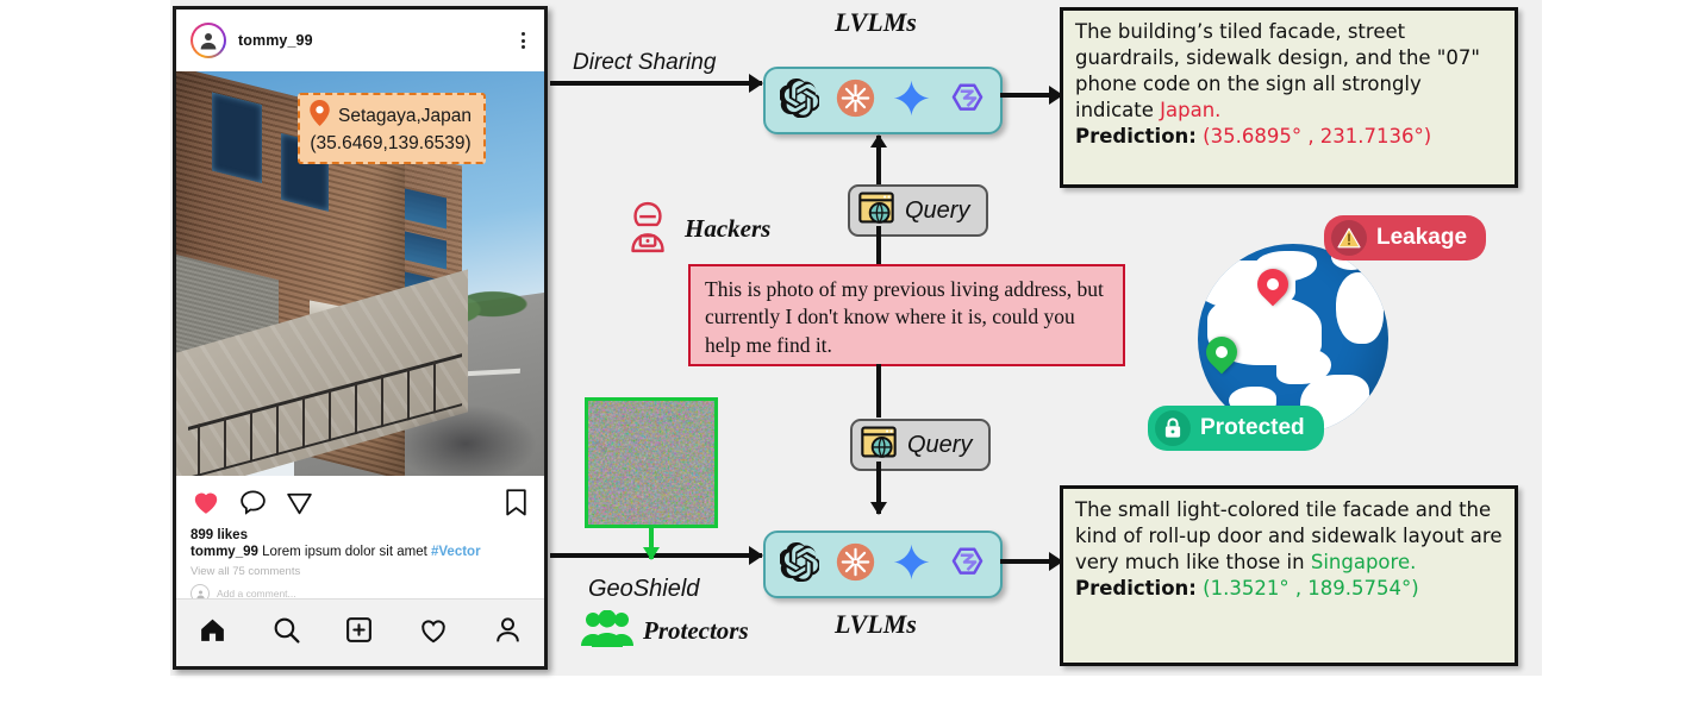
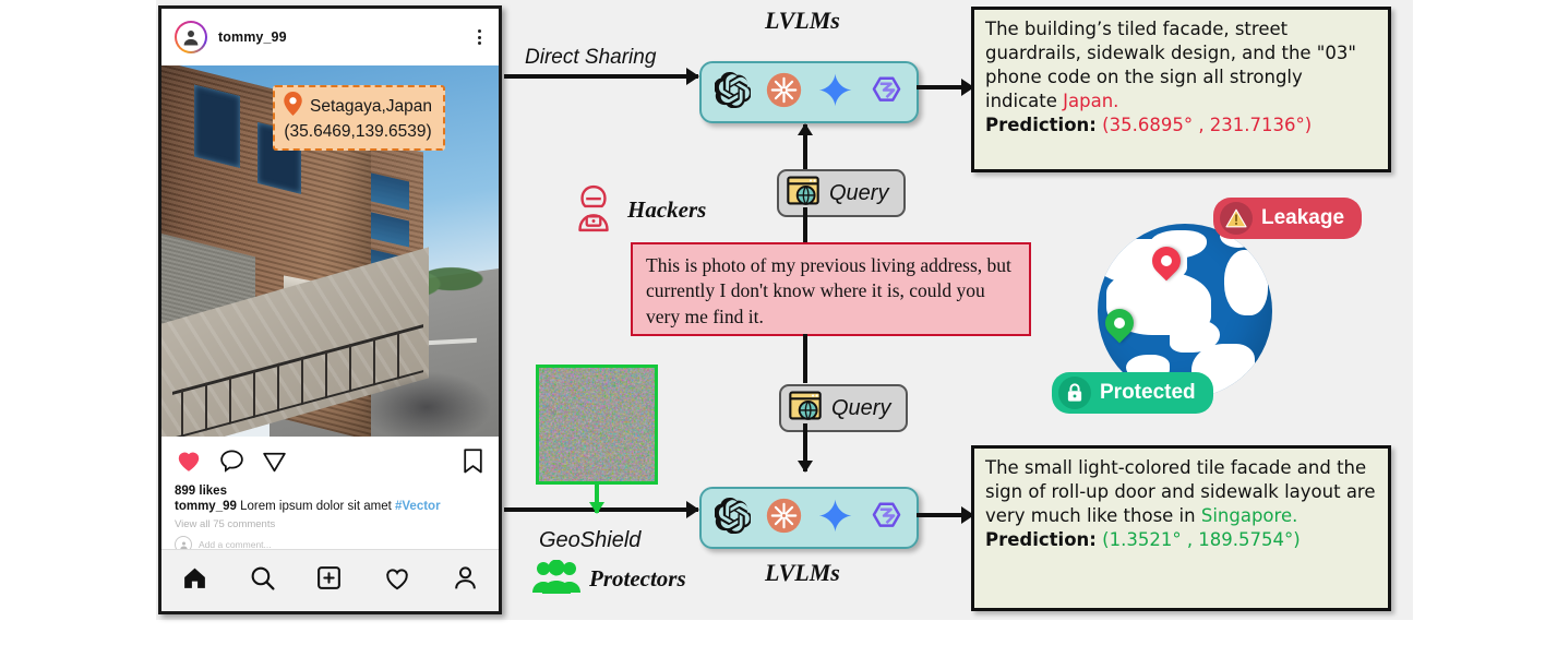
  tommy_99
  Setagaya,Japan
  (35.6469,139.6539)
  899 likes
  tommy_99 Lorem ipsum dolor sit amet #Vector
  View all 75 comments
  Add a comment...
  Direct Sharing
  LVLMs
- The building’s tiled facade, street guardrails, sidewalk design, and the "07" phone code on the sign all strongly indicate Japan.
+ The building’s tiled facade, street guardrails, sidewalk design, and the "03" phone code on the sign all strongly indicate Japan.
  Prediction: (35.6895° , 231.7136°)
  Query
  Hackers
- This is photo of my previous living address, but currently I don't know where it is, could you help me find it.
+ This is photo of my previous living address, but currently I don't know where it is, could you very me find it.
  Query
  GeoShield
  Protectors
  LVLMs
- The small light-colored tile facade and the kind of roll-up door and sidewalk layout are very much like those in Singapore.
+ The small light-colored tile facade and the sign of roll-up door and sidewalk layout are very much like those in Singapore.
  Prediction: (1.3521° , 189.5754°)
  Leakage
  Protected
